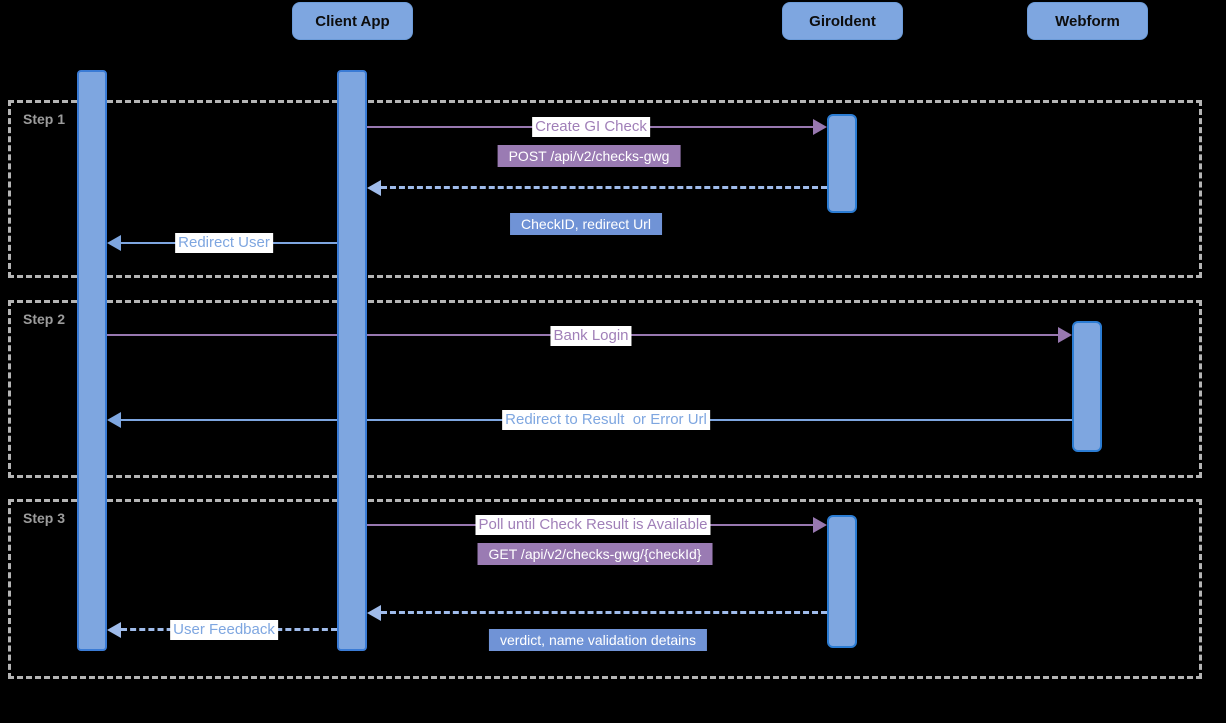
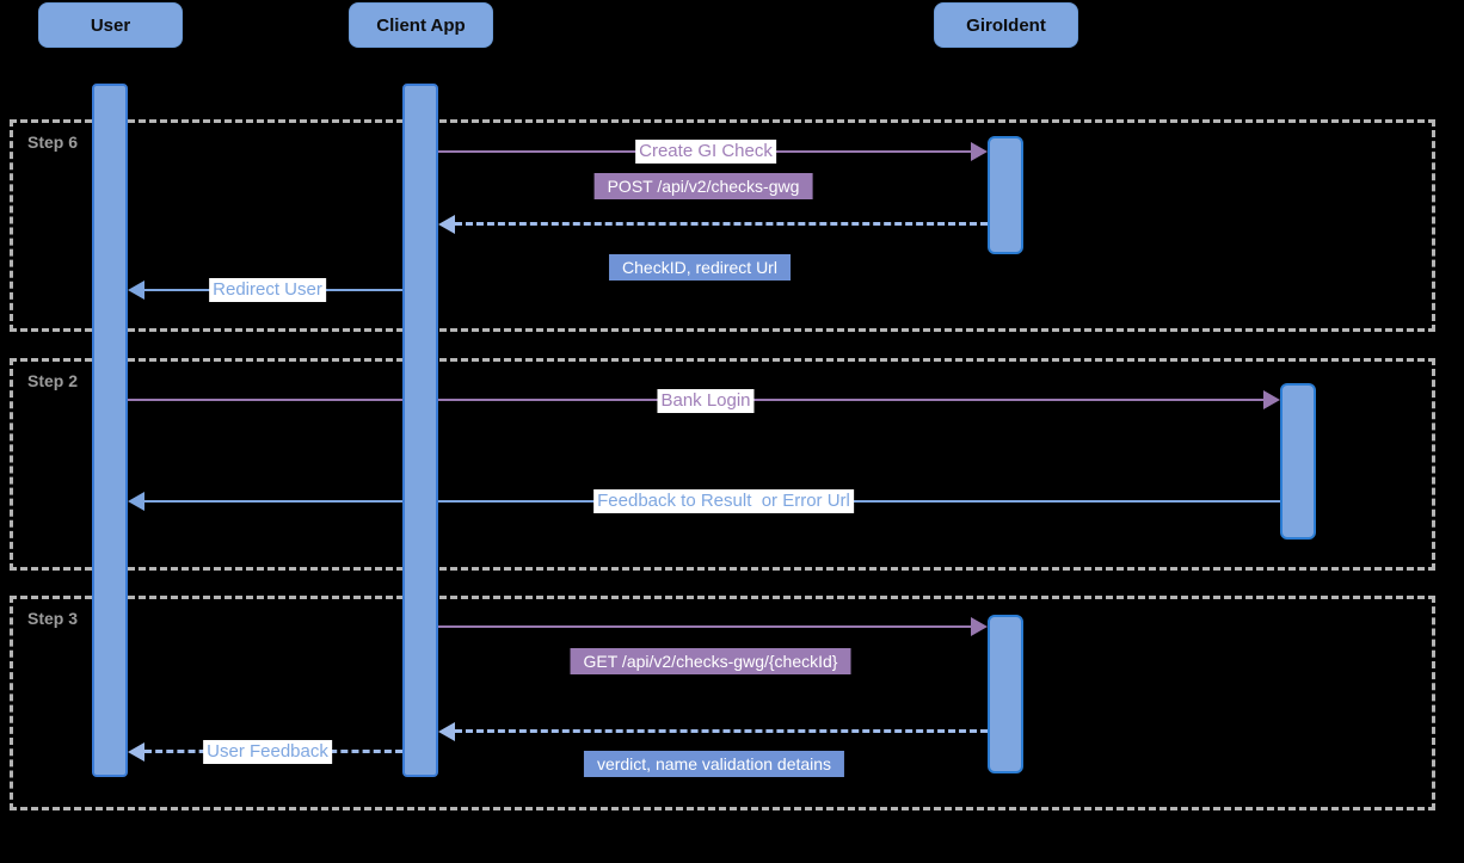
- Step 1
+ Step 6
  Step 2
  Step 3
  Create GI Check
  POST /api/v2/checks-gwg
  CheckID, redirect Url
  Redirect User
  Bank Login
- Redirect to Result or Error Url
+ Feedback to Result or Error Url
- Poll until Check Result is Available
  GET /api/v2/checks-gwg/{checkId}
  verdict, name validation detains
  User Feedback
+ User
  Client App
  GiroIdent
- Webform
